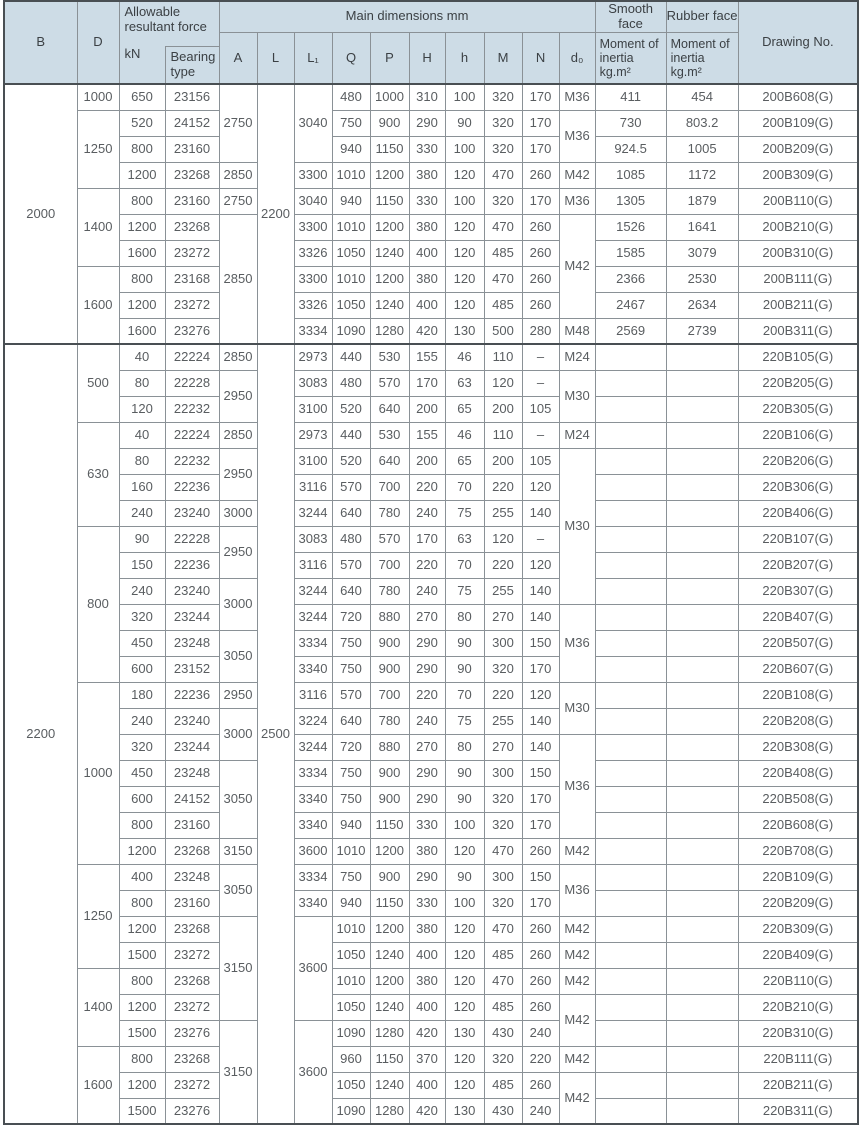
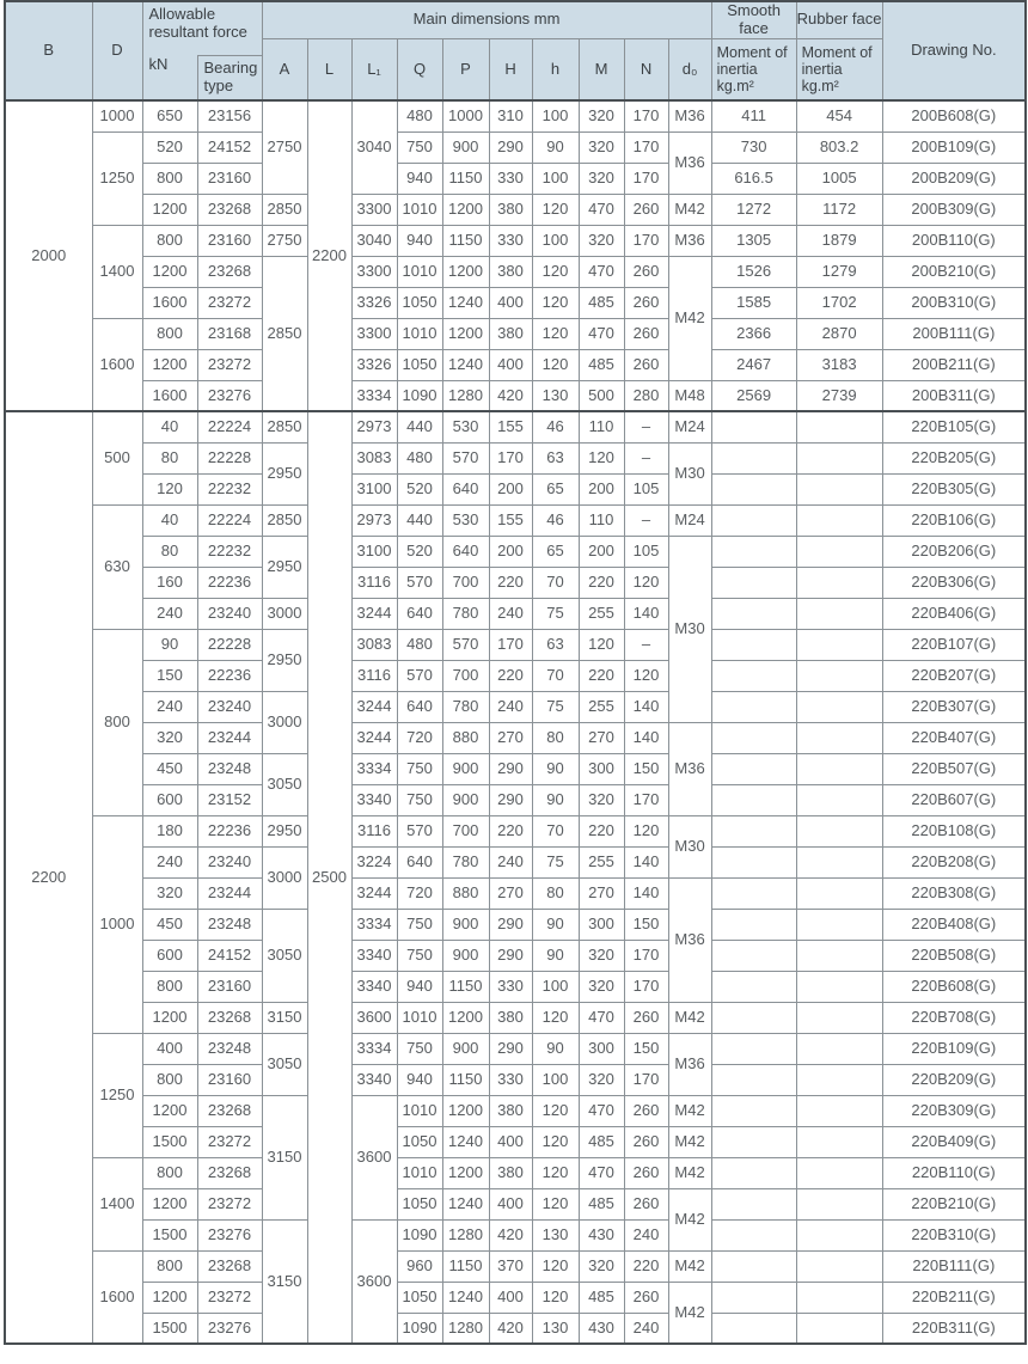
  B	D	Allowable resultant force	Main dimensions mm	Smooth face	Rubber face	Drawing No.
  A	L	L₁	Q	P	H	h	M	N	d₀	Moment of inertia kg.m²	Moment of inertia kg.m²
  kN	Bearing type
  2000	1000	650	23156	2750	2200	3040	480	1000	310	100	320	170	M36	411	454	200B608(G)
  1250	520	24152	750	900	290	90	320	170	M36	730	803.2	200B109(G)
- 800	23160	940	1150	330	100	320	170	924.5	1005	200B209(G)
+ 800	23160	940	1150	330	100	320	170	616.5	1005	200B209(G)
- 1200	23268	2850	3300	1010	1200	380	120	470	260	M42	1085	1172	200B309(G)
+ 1200	23268	2850	3300	1010	1200	380	120	470	260	M42	1272	1172	200B309(G)
  1400	800	23160	2750	3040	940	1150	330	100	320	170	M36	1305	1879	200B110(G)
- 1200	23268	2850	3300	1010	1200	380	120	470	260	M42	1526	1641	200B210(G)
+ 1200	23268	2850	3300	1010	1200	380	120	470	260	M42	1526	1279	200B210(G)
- 1600	23272	3326	1050	1240	400	120	485	260	1585	3079	200B310(G)
+ 1600	23272	3326	1050	1240	400	120	485	260	1585	1702	200B310(G)
- 1600	800	23168	3300	1010	1200	380	120	470	260	2366	2530	200B111(G)
+ 1600	800	23168	3300	1010	1200	380	120	470	260	2366	2870	200B111(G)
- 1200	23272	3326	1050	1240	400	120	485	260	2467	2634	200B211(G)
+ 1200	23272	3326	1050	1240	400	120	485	260	2467	3183	200B211(G)
  1600	23276	3334	1090	1280	420	130	500	280	M48	2569	2739	200B311(G)
  2200	500	40	22224	2850	2500	2973	440	530	155	46	110	–	M24			220B105(G)
  80	22228	2950	3083	480	570	170	63	120	–	M30			220B205(G)
  120	22232	3100	520	640	200	65	200	105			220B305(G)
  630	40	22224	2850	2973	440	530	155	46	110	–	M24			220B106(G)
  80	22232	2950	3100	520	640	200	65	200	105	M30			220B206(G)
  160	22236	3116	570	700	220	70	220	120			220B306(G)
  240	23240	3000	3244	640	780	240	75	255	140			220B406(G)
  800	90	22228	2950	3083	480	570	170	63	120	–			220B107(G)
  150	22236	3116	570	700	220	70	220	120			220B207(G)
  240	23240	3000	3244	640	780	240	75	255	140			220B307(G)
  320	23244	3244	720	880	270	80	270	140	M36			220B407(G)
  450	23248	3050	3334	750	900	290	90	300	150			220B507(G)
  600	23152	3340	750	900	290	90	320	170			220B607(G)
  1000	180	22236	2950	3116	570	700	220	70	220	120	M30			220B108(G)
  240	23240	3000	3224	640	780	240	75	255	140			220B208(G)
  320	23244	3244	720	880	270	80	270	140	M36			220B308(G)
  450	23248	3050	3334	750	900	290	90	300	150			220B408(G)
  600	24152	3340	750	900	290	90	320	170			220B508(G)
  800	23160	3340	940	1150	330	100	320	170			220B608(G)
  1200	23268	3150	3600	1010	1200	380	120	470	260	M42			220B708(G)
  1250	400	23248	3050	3334	750	900	290	90	300	150	M36			220B109(G)
  800	23160	3340	940	1150	330	100	320	170			220B209(G)
  1200	23268	3150	3600	1010	1200	380	120	470	260	M42			220B309(G)
  1500	23272	1050	1240	400	120	485	260	M42			220B409(G)
  1400	800	23268	1010	1200	380	120	470	260	M42			220B110(G)
  1200	23272	1050	1240	400	120	485	260	M42			220B210(G)
  1500	23276	3150	3600	1090	1280	420	130	430	240			220B310(G)
  1600	800	23268	960	1150	370	120	320	220	M42			220B111(G)
  1200	23272	1050	1240	400	120	485	260	M42			220B211(G)
  1500	23276	1090	1280	420	130	430	240			220B311(G)
